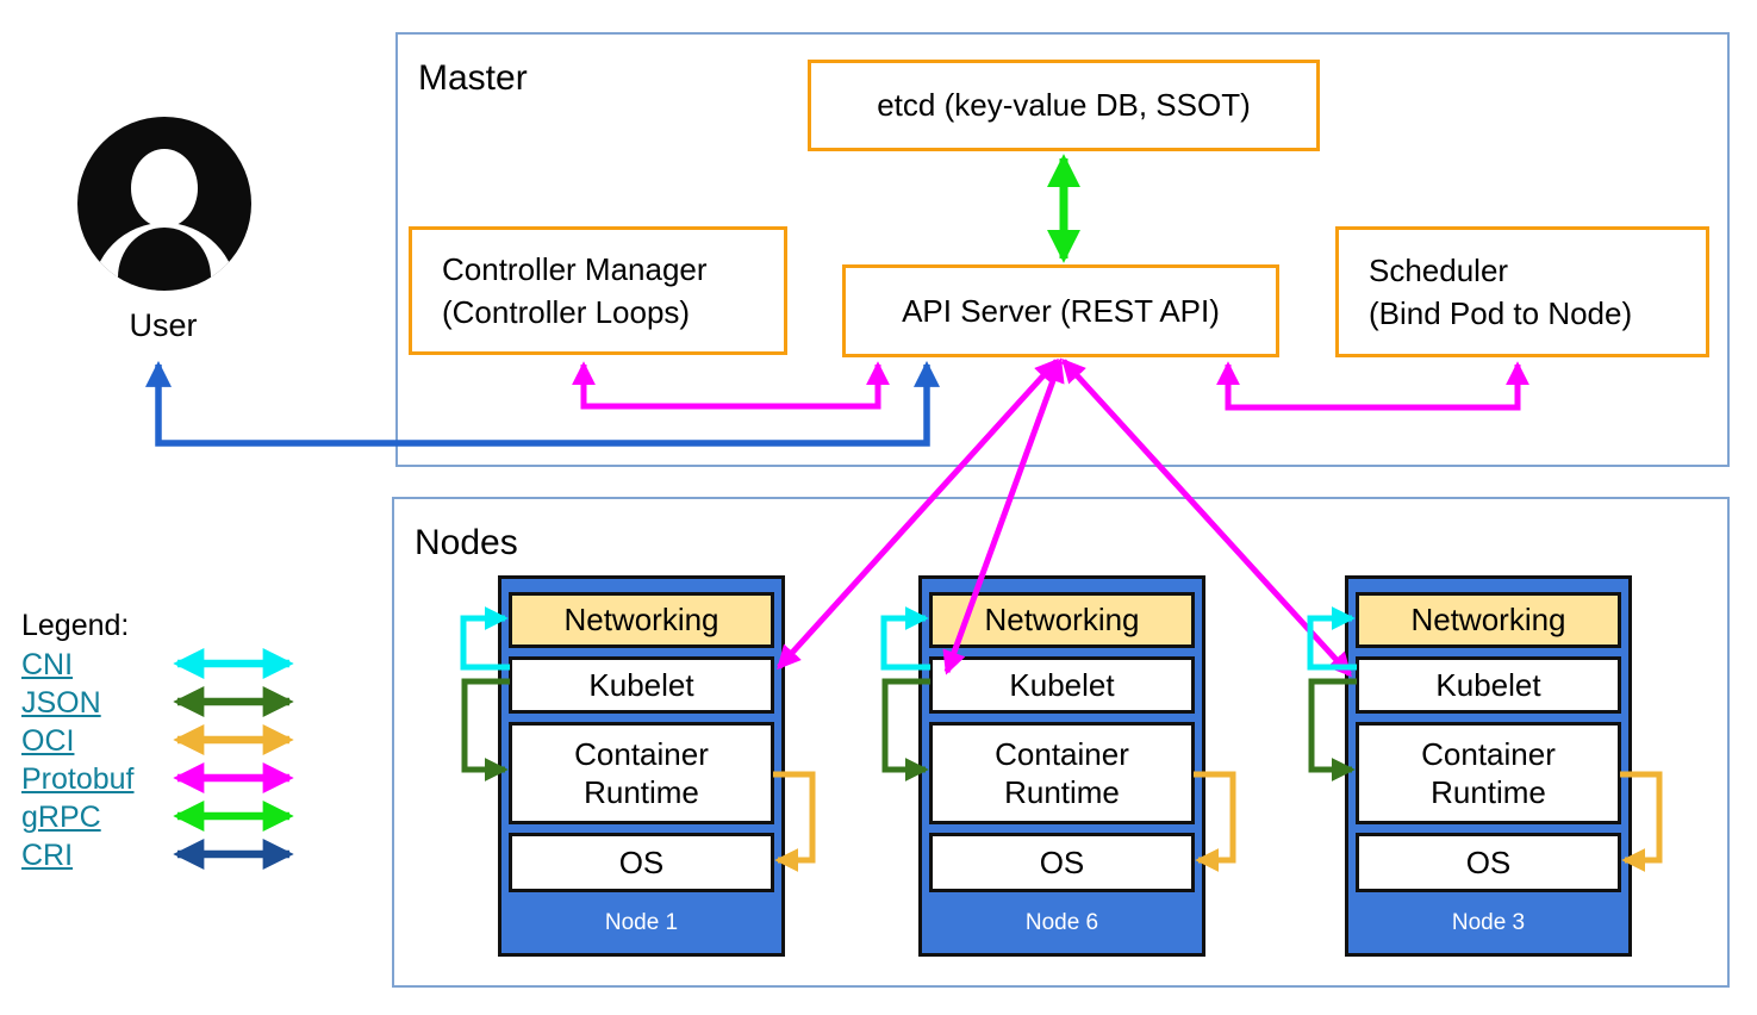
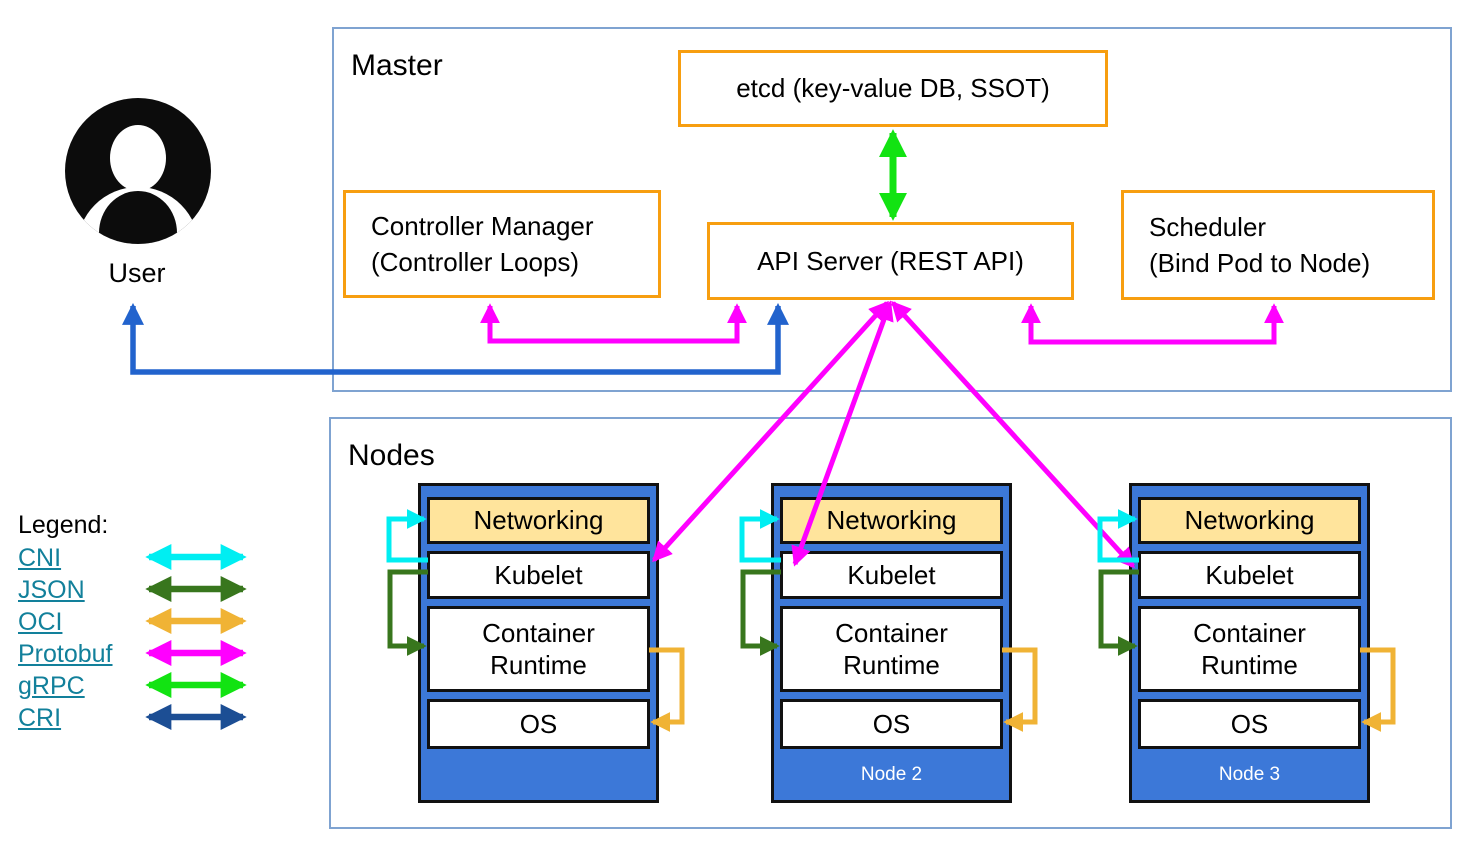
  Master
  Nodes
  etcd (key-value DB, SSOT)
  Controller Manager
  (Controller Loops)
  API Server (REST API)
  Scheduler
  (Bind Pod to Node)
  User
  Legend:
  CNI
  JSON
  OCI
  Protobuf
  gRPC
  CRI
  Networking
  Kubelet
  Container
  Runtime
  OS
- Node 1
  Networking
  Kubelet
  Container
  Runtime
  OS
- Node 6
+ Node 2
  Networking
  Kubelet
  Container
  Runtime
  OS
  Node 3
